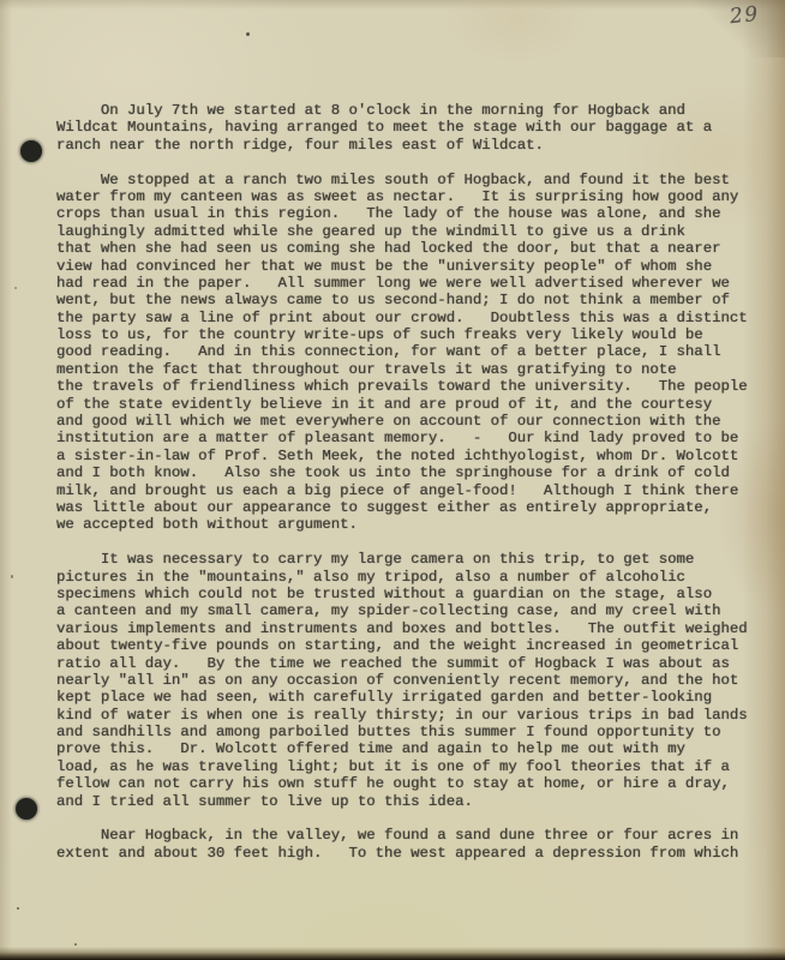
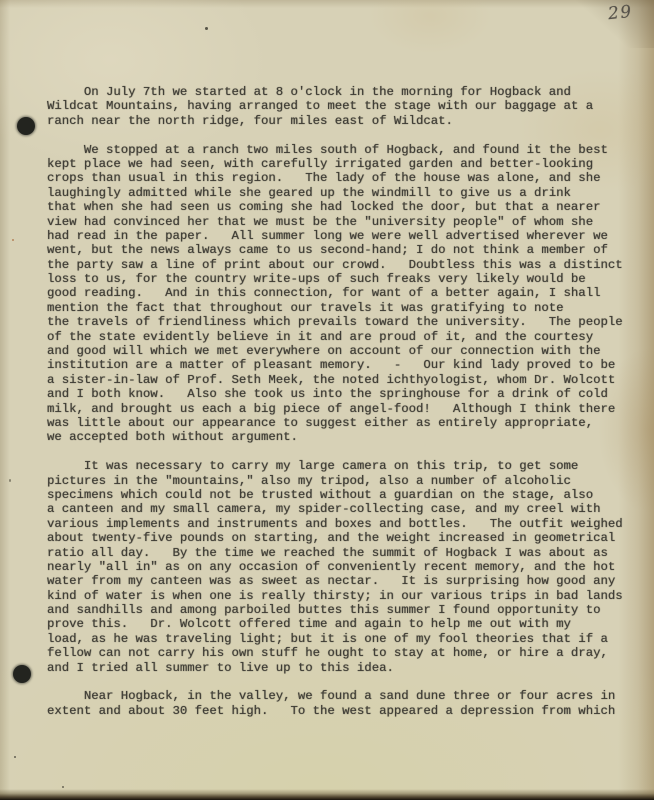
  On July 7th we started at 8 o'clock in the morning for Hogback and
  Wildcat Mountains, having arranged to meet the stage with our baggage at a
  ranch near the north ridge, four miles east of Wildcat.
  We stopped at a ranch two miles south of Hogback, and found it the best
- water from my canteen was as sweet as nectar. It is surprising how good any
+ kept place we had seen, with carefully irrigated garden and better-looking
  crops than usual in this region. The lady of the house was alone, and she
  laughingly admitted while she geared up the windmill to give us a drink
  that when she had seen us coming she had locked the door, but that a nearer
  view had convinced her that we must be the "university people" of whom she
  had read in the paper. All summer long we were well advertised wherever we
  went, but the news always came to us second-hand; I do not think a member of
  the party saw a line of print about our crowd. Doubtless this was a distinct
  loss to us, for the country write-ups of such freaks very likely would be
- good reading. And in this connection, for want of a better place, I shall
+ good reading. And in this connection, for want of a better again, I shall
  mention the fact that throughout our travels it was gratifying to note
  the travels of friendliness which prevails toward the university. The people
  of the state evidently believe in it and are proud of it, and the courtesy
  and good will which we met everywhere on account of our connection with the
  institution are a matter of pleasant memory. - Our kind lady proved to be
  a sister-in-law of Prof. Seth Meek, the noted ichthyologist, whom Dr. Wolcott
  and I both know. Also she took us into the springhouse for a drink of cold
  milk, and brought us each a big piece of angel-food! Although I think there
  was little about our appearance to suggest either as entirely appropriate,
  we accepted both without argument.
  It was necessary to carry my large camera on this trip, to get some
  pictures in the "mountains," also my tripod, also a number of alcoholic
  specimens which could not be trusted without a guardian on the stage, also
  a canteen and my small camera, my spider-collecting case, and my creel with
  various implements and instruments and boxes and bottles. The outfit weighed
  about twenty-five pounds on starting, and the weight increased in geometrical
  ratio all day. By the time we reached the summit of Hogback I was about as
  nearly "all in" as on any occasion of conveniently recent memory, and the hot
- kept place we had seen, with carefully irrigated garden and better-looking
+ water from my canteen was as sweet as nectar. It is surprising how good any
  kind of water is when one is really thirsty; in our various trips in bad lands
  and sandhills and among parboiled buttes this summer I found opportunity to
  prove this. Dr. Wolcott offered time and again to help me out with my
  load, as he was traveling light; but it is one of my fool theories that if a
  fellow can not carry his own stuff he ought to stay at home, or hire a dray,
  and I tried all summer to live up to this idea.
  Near Hogback, in the valley, we found a sand dune three or four acres in
  extent and about 30 feet high. To the west appeared a depression from which
